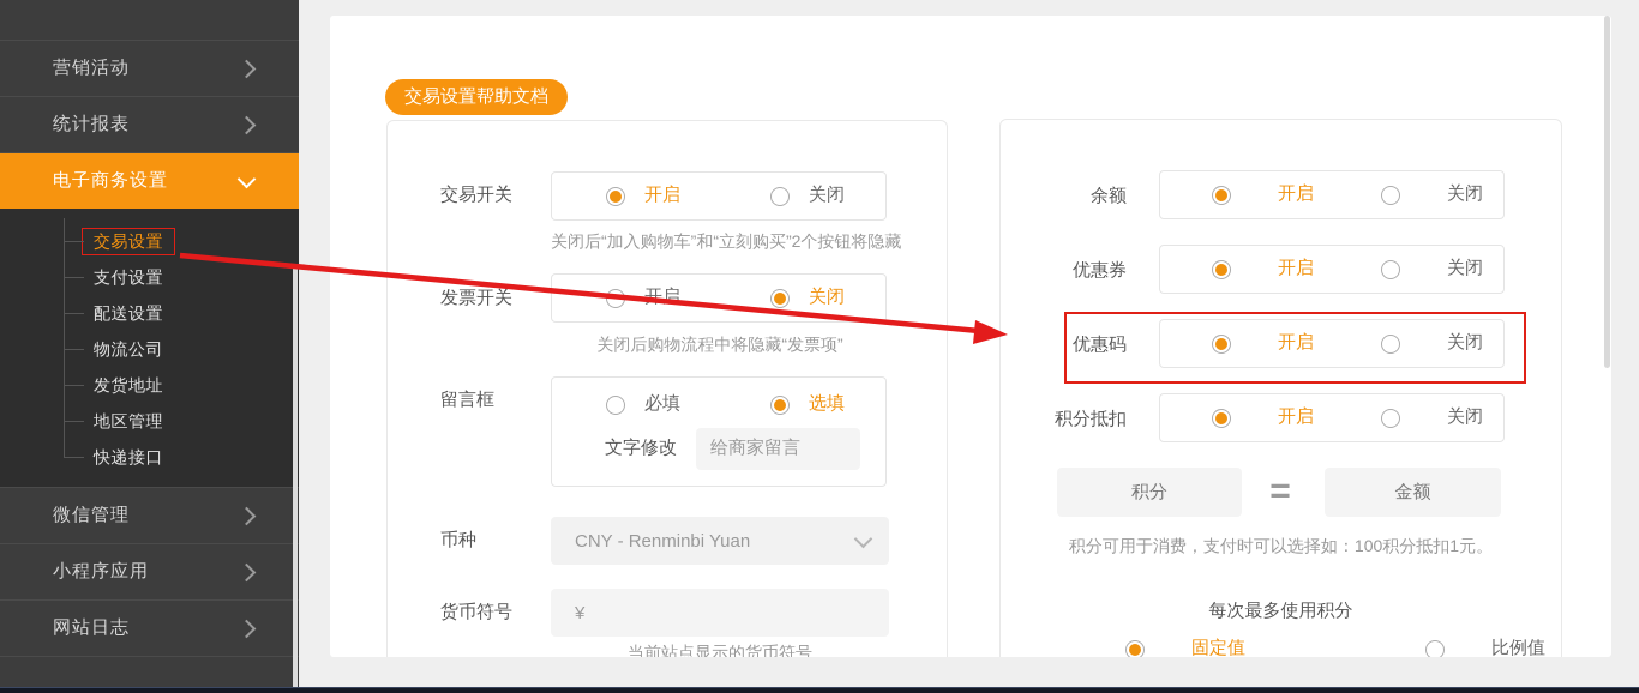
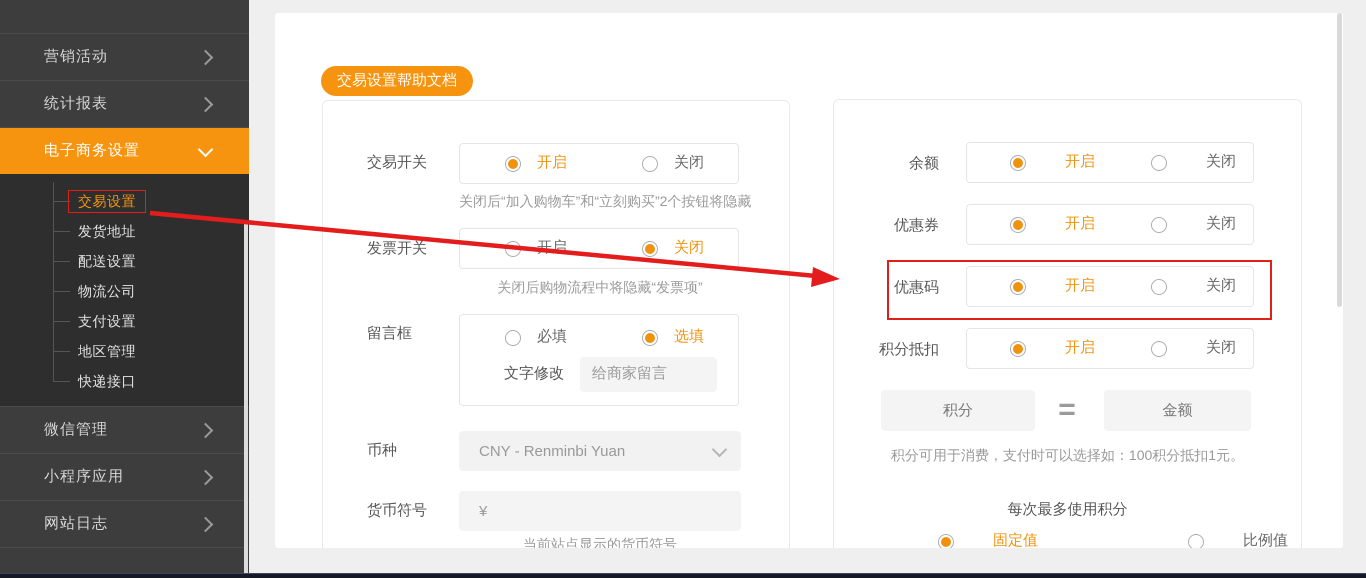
  营销活动
  统计报表
  电子商务设置
  交易设置
- 支付设置
+ 发货地址
  配送设置
  物流公司
- 发货地址
+ 支付设置
  地区管理
  快递接口
  微信管理
  小程序应用
  网站日志
  交易设置帮助文档
  交易开关
  开启
  关闭
  关闭后“加入购物车”和“立刻购买”2个按钮将隐
  发票开关
  开启
  关闭
  关闭后购物流程中将隐藏“发票项”
  留言框
  必填
  选填
  文字修改
  给商家留言
  币种
  CNY - Renminbi Yuan
  货币符号
  ¥
  当前站点显示的货币符号
  余额
  开启
  关闭
  优惠券
  开启
  关闭
  优惠码
  开启
  关闭
  积分抵扣
  开启
  关闭
  积分
  =
  金额
  积分可用于消费，支付时可以选择如：100积分抵扣1元。
  每次最多使用积分
  固定值
  比例值
